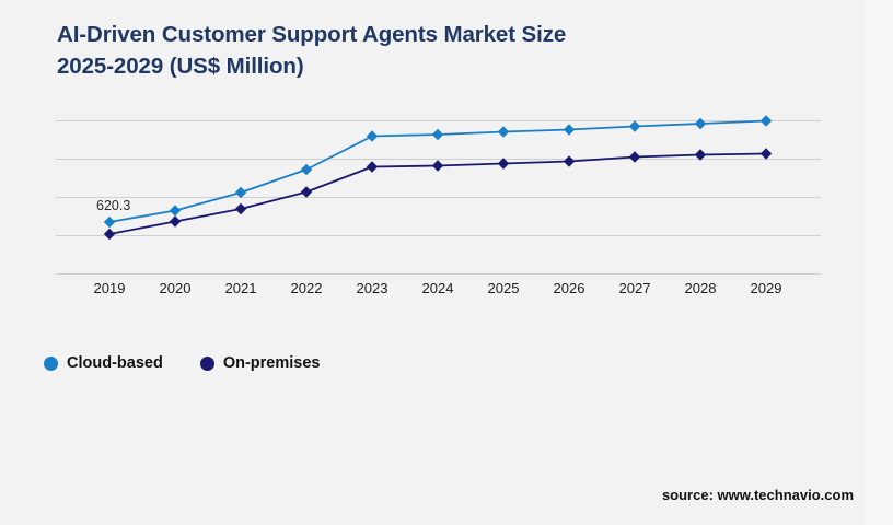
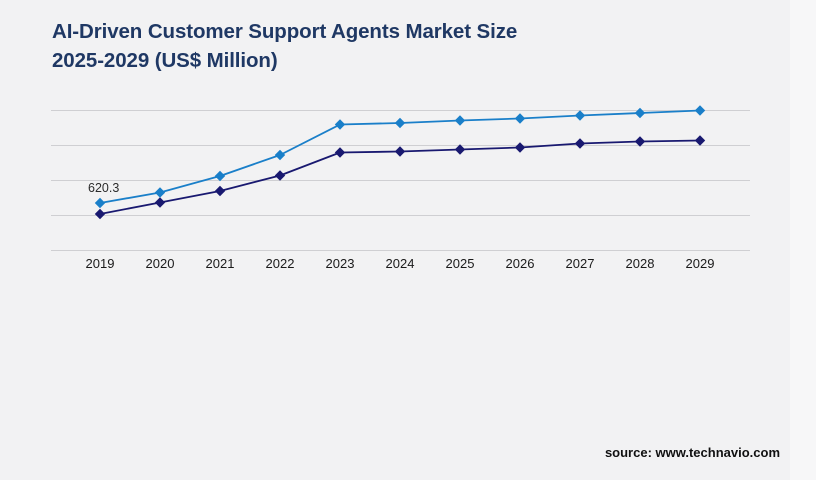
  AI-Driven Customer Support Agents Market Size
  2025-2029 (US$ Million)
  620.3
  2019
  2020
  2021
  2022
  2023
  2024
  2025
  2026
  2027
  2028
  2029
- Cloud-based
- On-premises
  source: www.technavio.com
